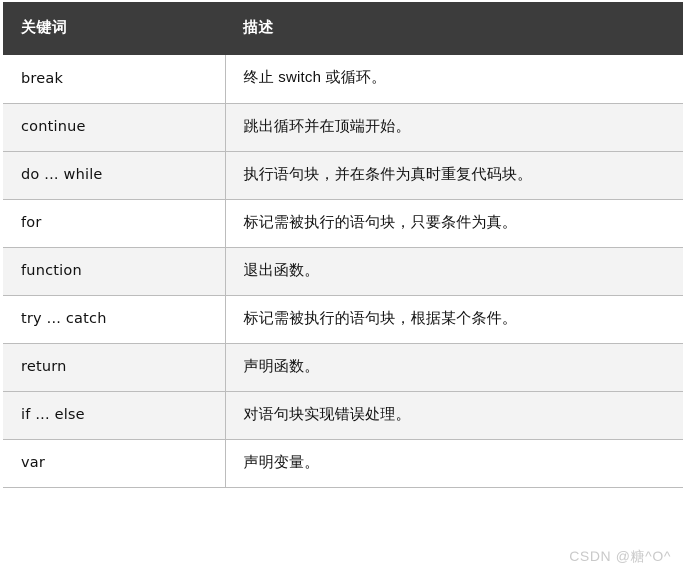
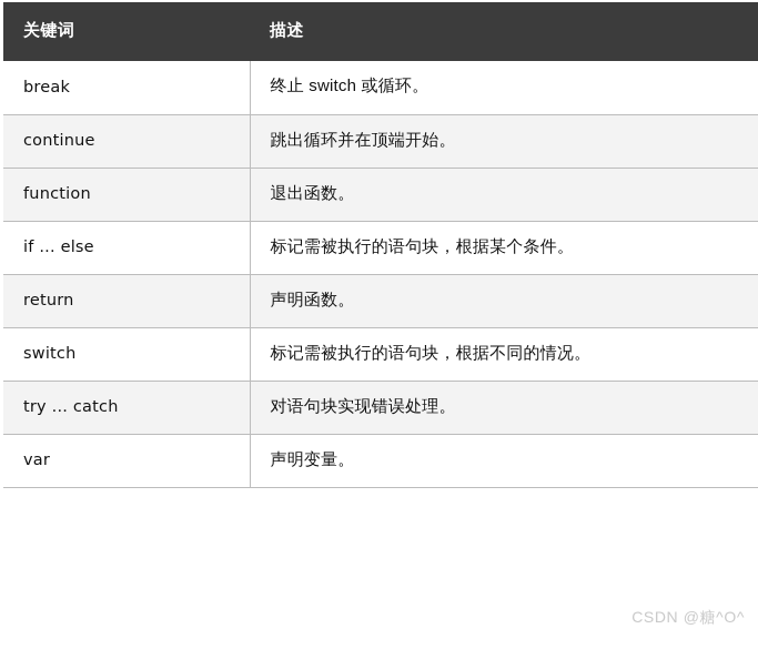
  关键词	描述
  break	终止 switch 或循环。
  continue	跳出循环并在顶端开始。
- do ... while	执行语句块，并在条件为真时重复代码块。
- for	标记需被执行的语句块，只要条件为真。
  function	退出函数。
- try ... catch	标记需被执行的语句块，根据某个条件。
+ if ... else	标记需被执行的语句块，根据某个条件。
  return	声明函数。
+ switch	标记需被执行的语句块，根据不同的情况。
- if ... else	对语句块实现错误处理。
+ try ... catch	对语句块实现错误处理。
  var	声明变量。
  CSDN @糖^O^
